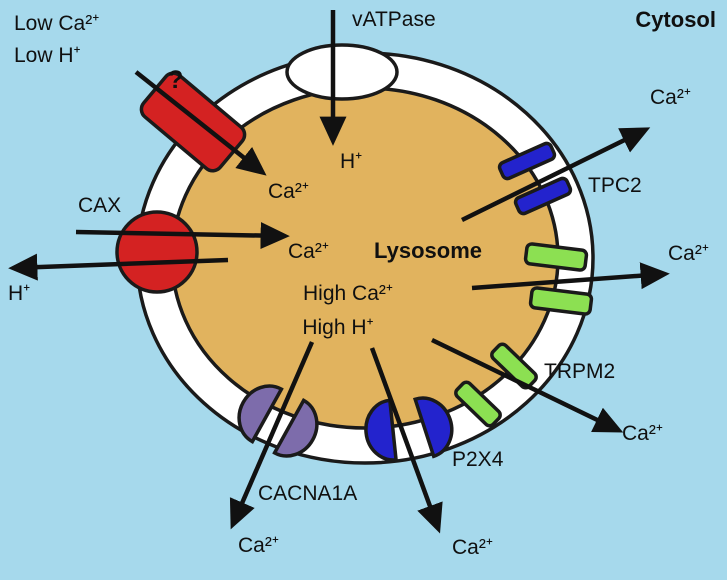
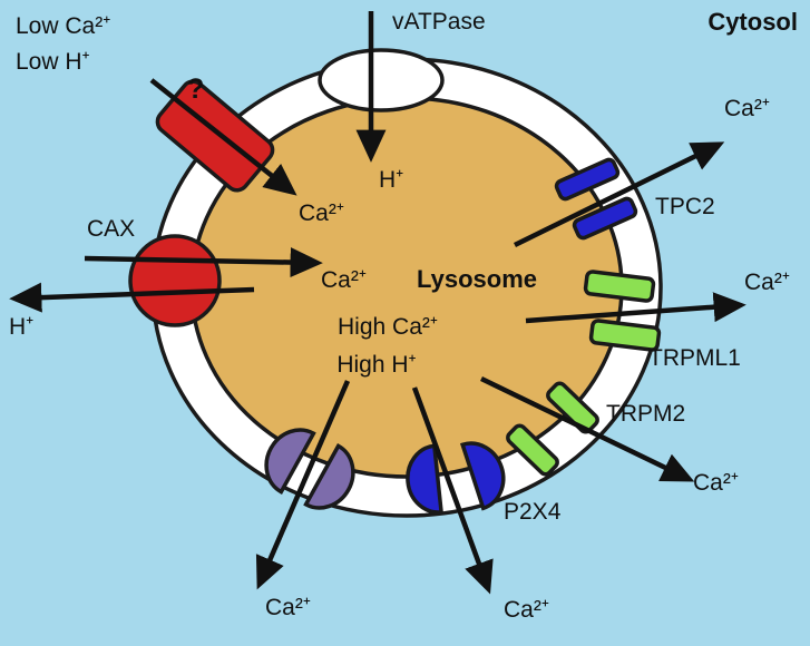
  Low Ca²⁺
  Low H⁺
  vATPase
  Cytosol
  ?
  H⁺
  Ca²⁺
  CAX
  Ca²⁺
  H⁺
  Lysosome
  High Ca²⁺
  High H⁺
  TPC2
  Ca²⁺
+ TRPML1
  Ca²⁺
  TRPM2
  Ca²⁺
  P2X4
  Ca²⁺
- CACNA1A
  Ca²⁺
